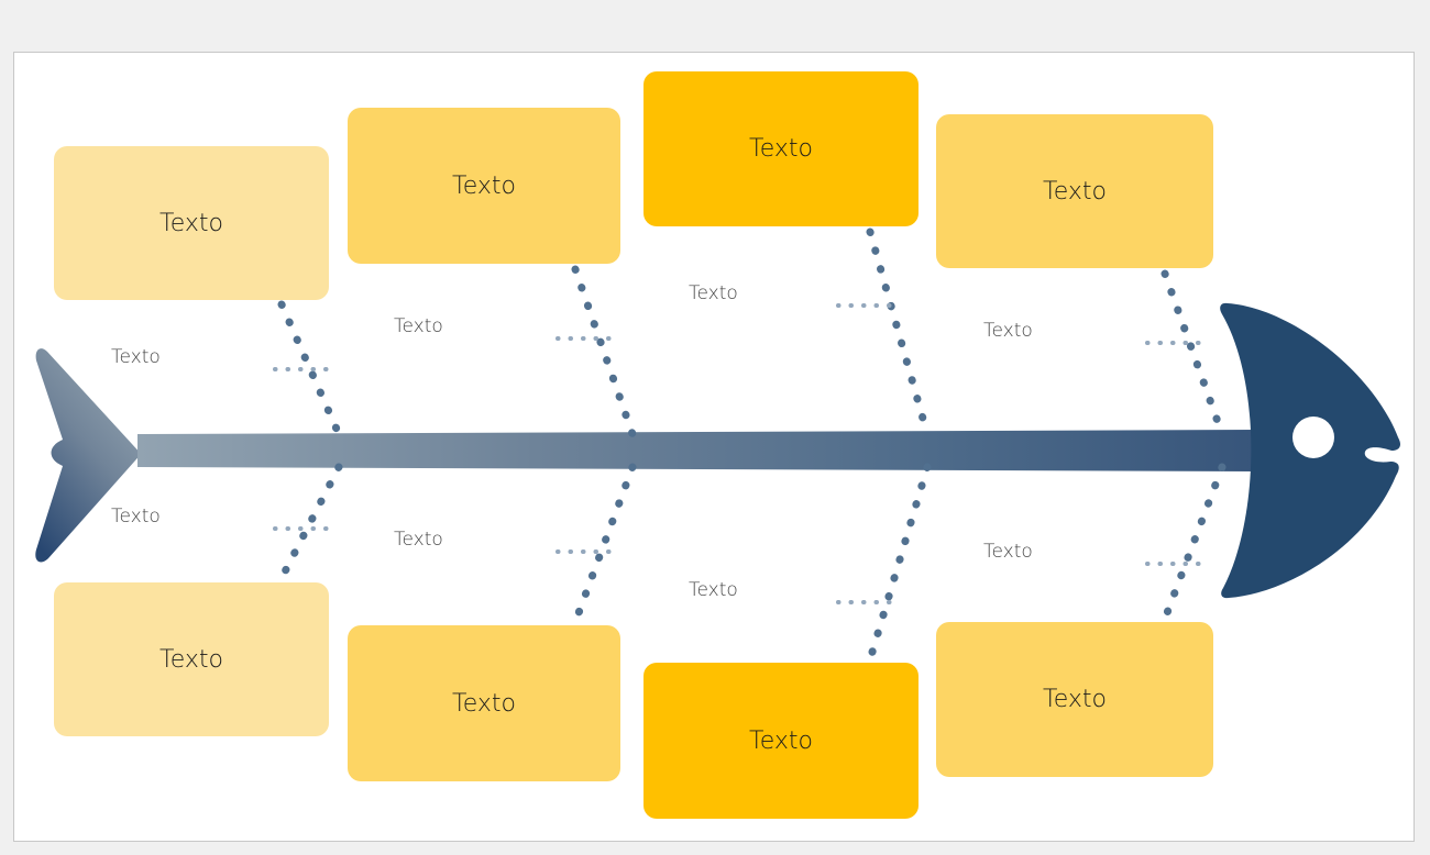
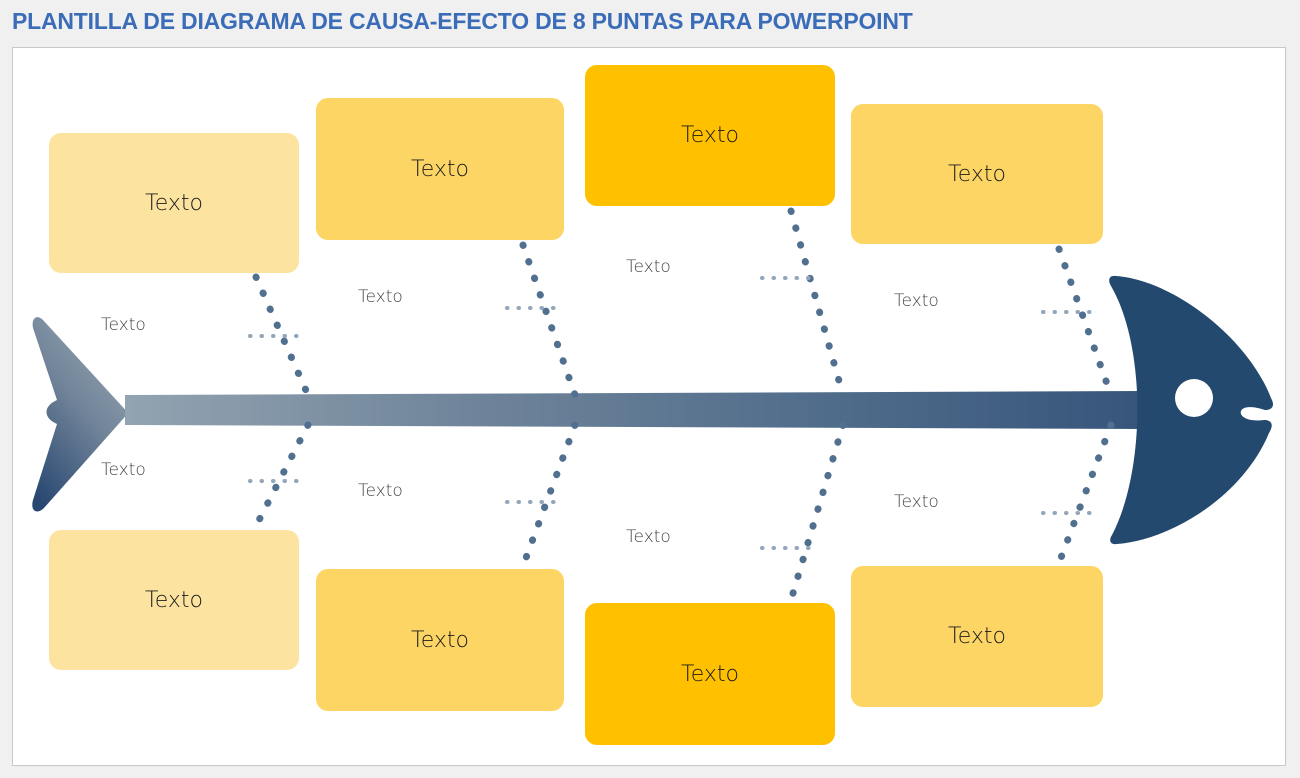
+ PLANTILLA DE DIAGRAMA DE CAUSA-EFECTO DE 8 PUNTAS PARA POWERPOINT
  Texto
  Texto
  Texto
  Texto
  Texto
  Texto
  Texto
  Texto
  Texto
  Texto
  Texto
  Texto
  Texto
  Texto
  Texto
  Texto
